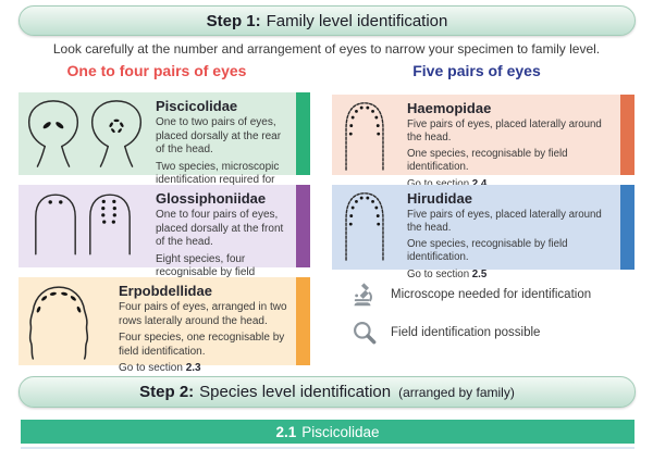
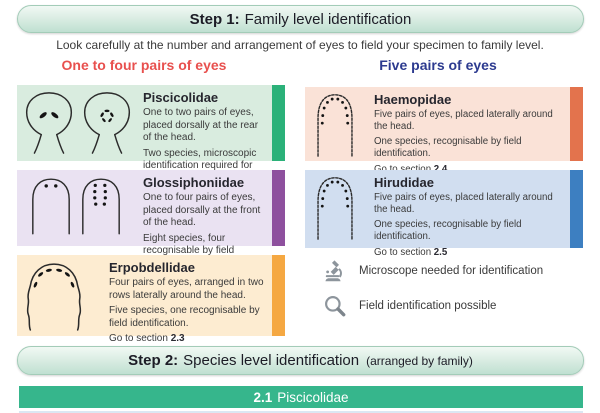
  Step 1:
  Family level identification
- Look carefully at the number and arrangement of eyes to narrow your specimen to family level.
+ Look carefully at the number and arrangement of eyes to field your specimen to family level.
  One to four pairs of eyes
  Five pairs of eyes
  Piscicolidae
  One to two pairs of eyes, placed dorsally at the rear of the head.
  Two species, microscopic identification required for
  Glossiphoniidae
  One to four pairs of eyes, placed dorsally at the front of the head.
  Eight species, four recognisable by field
  Erpobdellidae
  Four pairs of eyes, arranged in two rows laterally around the head.
- Four species, one recognisable by field identification.
+ Five species, one recognisable by field identification.
  Go to section 2.3
  Haemopidae
  Five pairs of eyes, placed laterally around the head.
  One species, recognisable by field identification.
  Go to section 2.4
  Hirudidae
  Five pairs of eyes, placed laterally around the head.
  One species, recognisable by field identification.
  Go to section 2.5
  Microscope needed for identification
  Field identification possible
  Step 2:
  Species level identification
  (arranged by family)
  2.1
  Piscicolidae
